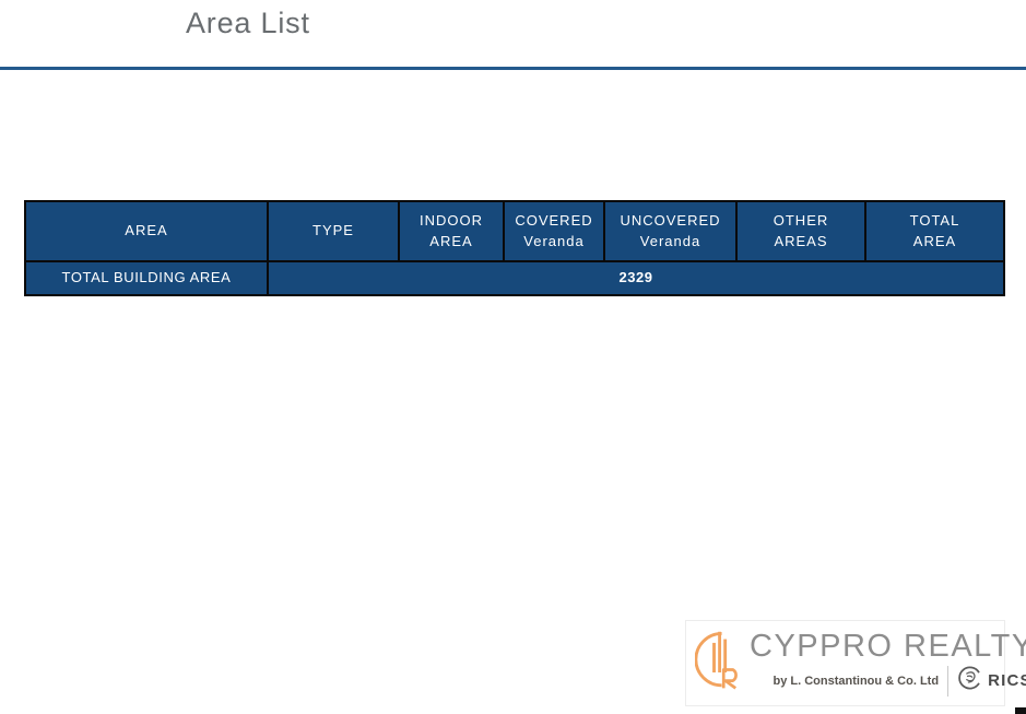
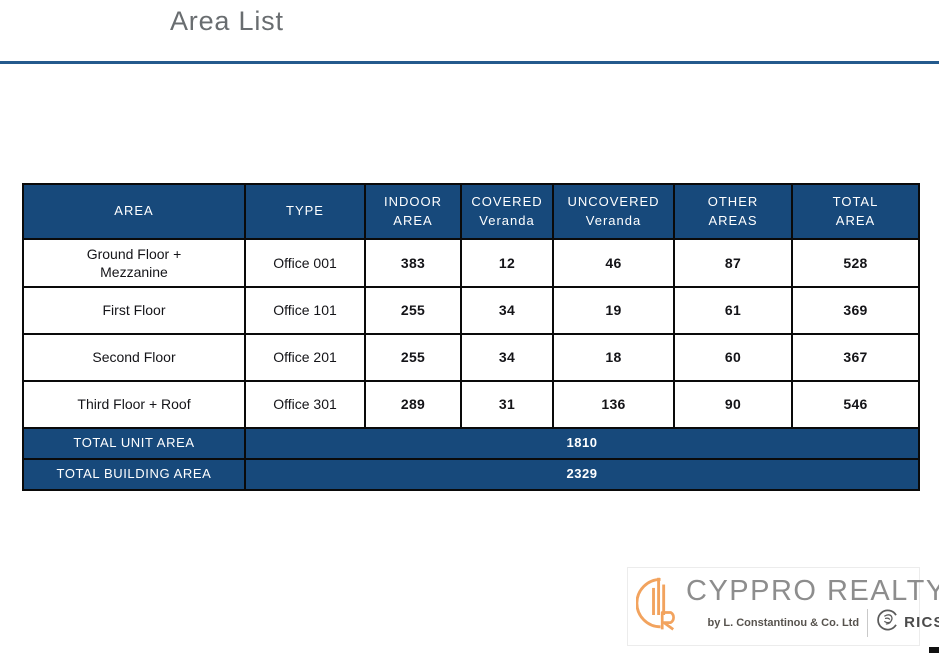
  Area List
  AREA	TYPE	INDOOR AREA	COVERED Veranda	UNCOVERED Veranda	OTHER AREAS	TOTAL AREA
+ Ground Floor + Mezzanine	Office 001	383	12	46	87	528
+ First Floor	Office 101	255	34	19	61	369
+ Second Floor	Office 201	255	34	18	60	367
+ Third Floor + Roof	Office 301	289	31	136	90	546
+ TOTAL UNIT AREA	1810
  TOTAL BUILDING AREA	2329
  CYPPRO REALTY
  by L. Constantinou & Co. Ltd
  RIC
